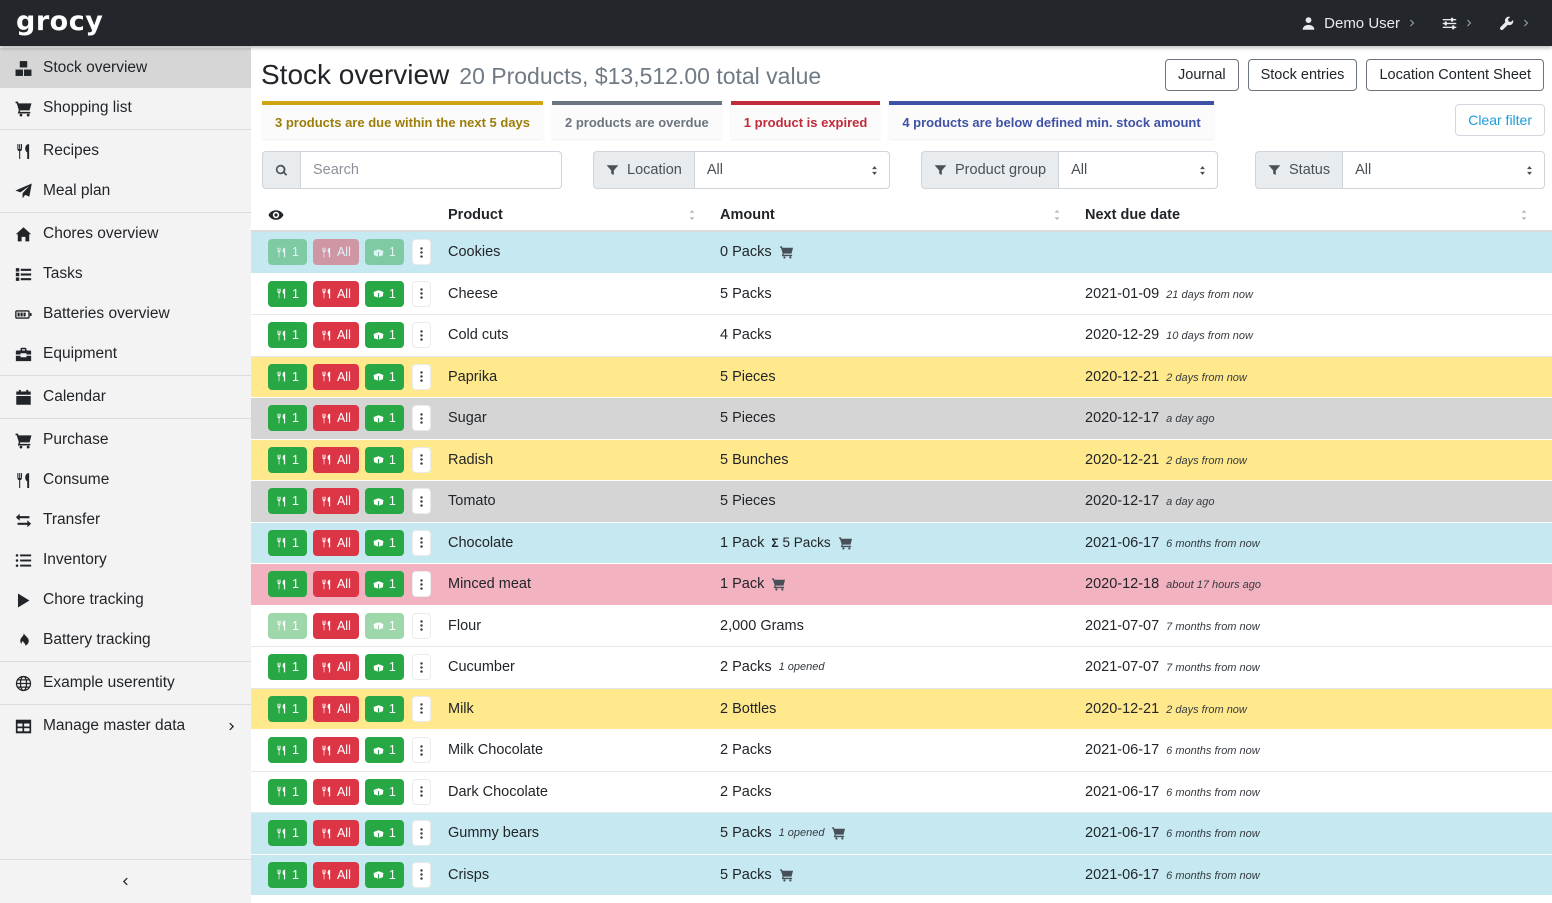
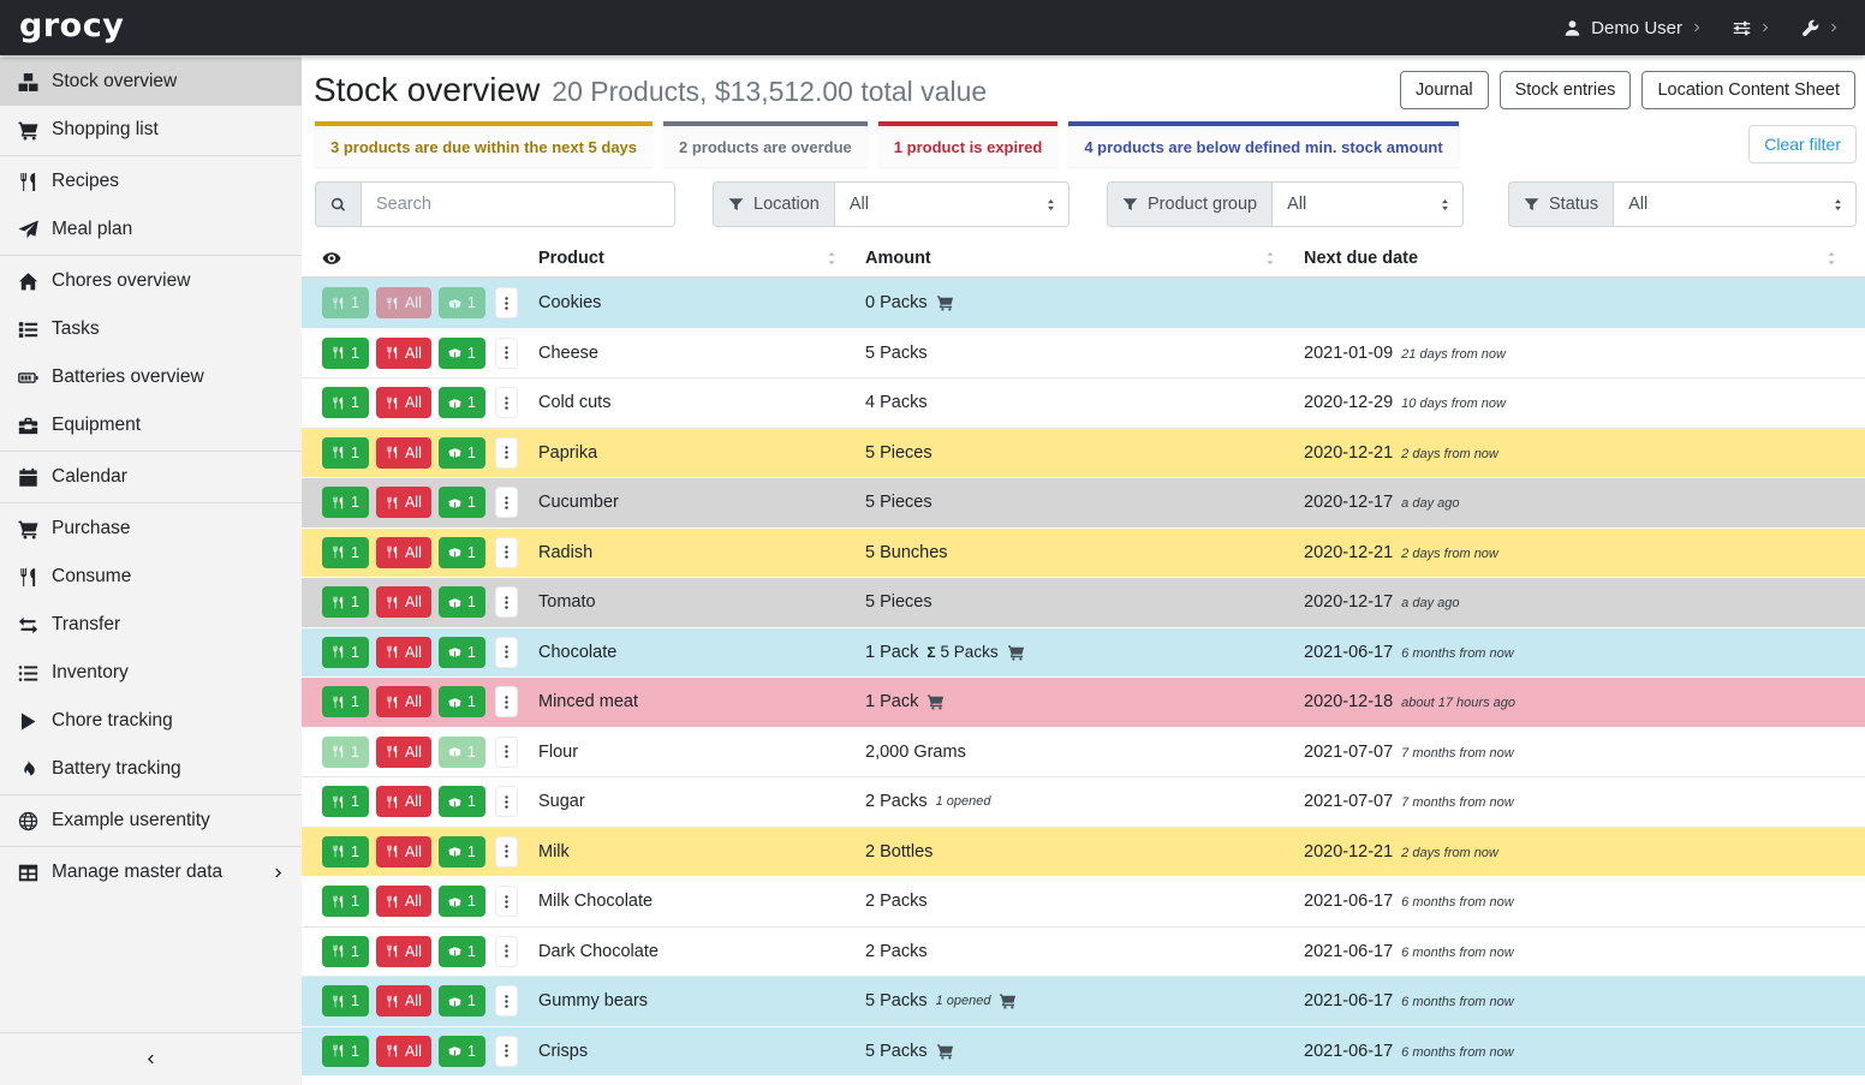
  grocy
  Demo User
  Stock overview
  Shopping list
  Recipes
  Meal plan
  Chores overview
  Tasks
  Batteries overview
  Equipment
  Calendar
  Purchase
  Consume
  Transfer
  Inventory
  Chore tracking
  Battery tracking
  Example userentity
  Manage master data
  Stock overview
  20 Products, $13,512.00 total value
  Journal
  Stock entries
  Location Content Sheet
  3 products are due within the next 5 days
  2 products are overdue
  1 product is expired
  4 products are below defined min. stock amount
  Clear filter
  Search
  Location
  All
  Product group
  All
  Status
  All
  Product
  Amount
  Next due date
  1
  All
  1
  Cookies
  0 Packs
  1
  All
  1
  Cheese
  5 Packs
  2021-01-09
  21 days from now
  1
  All
  1
  Cold cuts
  4 Packs
  2020-12-29
  10 days from now
  1
  All
  1
  Paprika
  5 Pieces
  2020-12-21
  2 days from now
  1
  All
  1
- Sugar
+ Cucumber
  5 Pieces
  2020-12-17
  a day ago
  1
  All
  1
  Radish
  5 Bunches
  2020-12-21
  2 days from now
  1
  All
  1
  Tomato
  5 Pieces
  2020-12-17
  a day ago
  1
  All
  1
  Chocolate
  1 Pack
  Σ
  5 Packs
  2021-06-17
  6 months from now
  1
  All
  1
  Minced meat
  1 Pack
  2020-12-18
  about 17 hours ago
  1
  All
  1
  Flour
  2,000 Grams
  2021-07-07
  7 months from now
  1
  All
  1
- Cucumber
+ Sugar
  2 Packs
  1 opened
  2021-07-07
  7 months from now
  1
  All
  1
  Milk
  2 Bottles
  2020-12-21
  2 days from now
  1
  All
  1
  Milk Chocolate
  2 Packs
  2021-06-17
  6 months from now
  1
  All
  1
  Dark Chocolate
  2 Packs
  2021-06-17
  6 months from now
  1
  All
  1
  Gummy bears
  5 Packs
  1 opened
  2021-06-17
  6 months from now
  1
  All
  1
  Crisps
  5 Packs
  2021-06-17
  6 months from now
